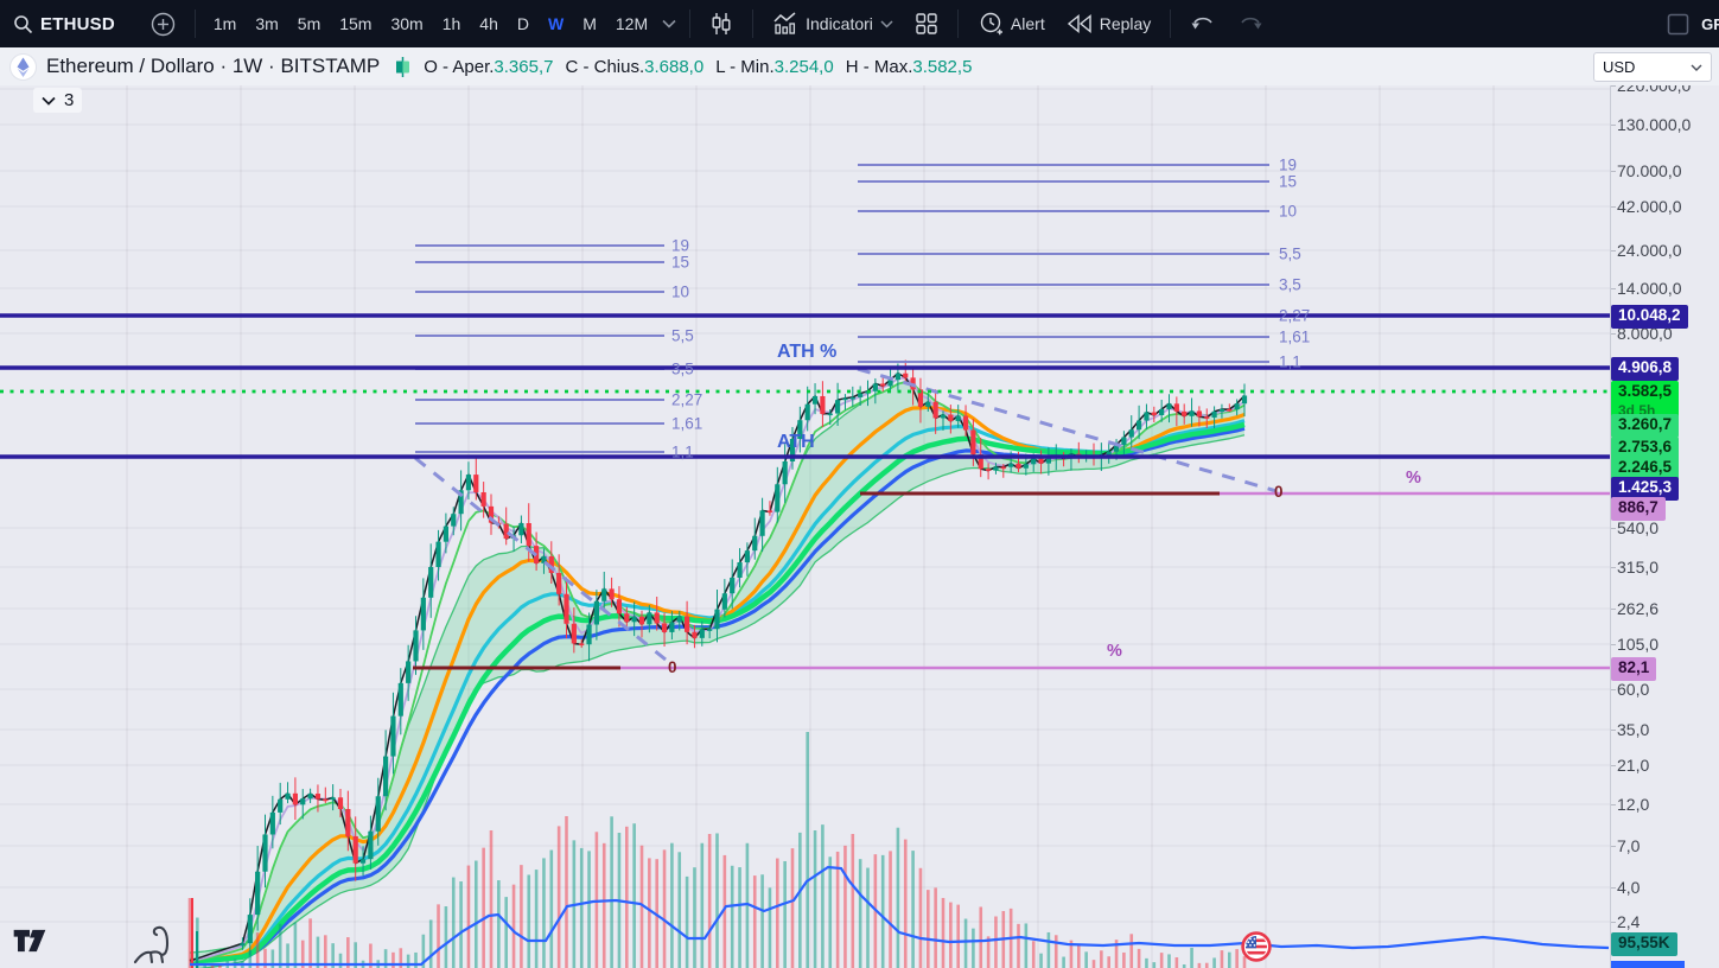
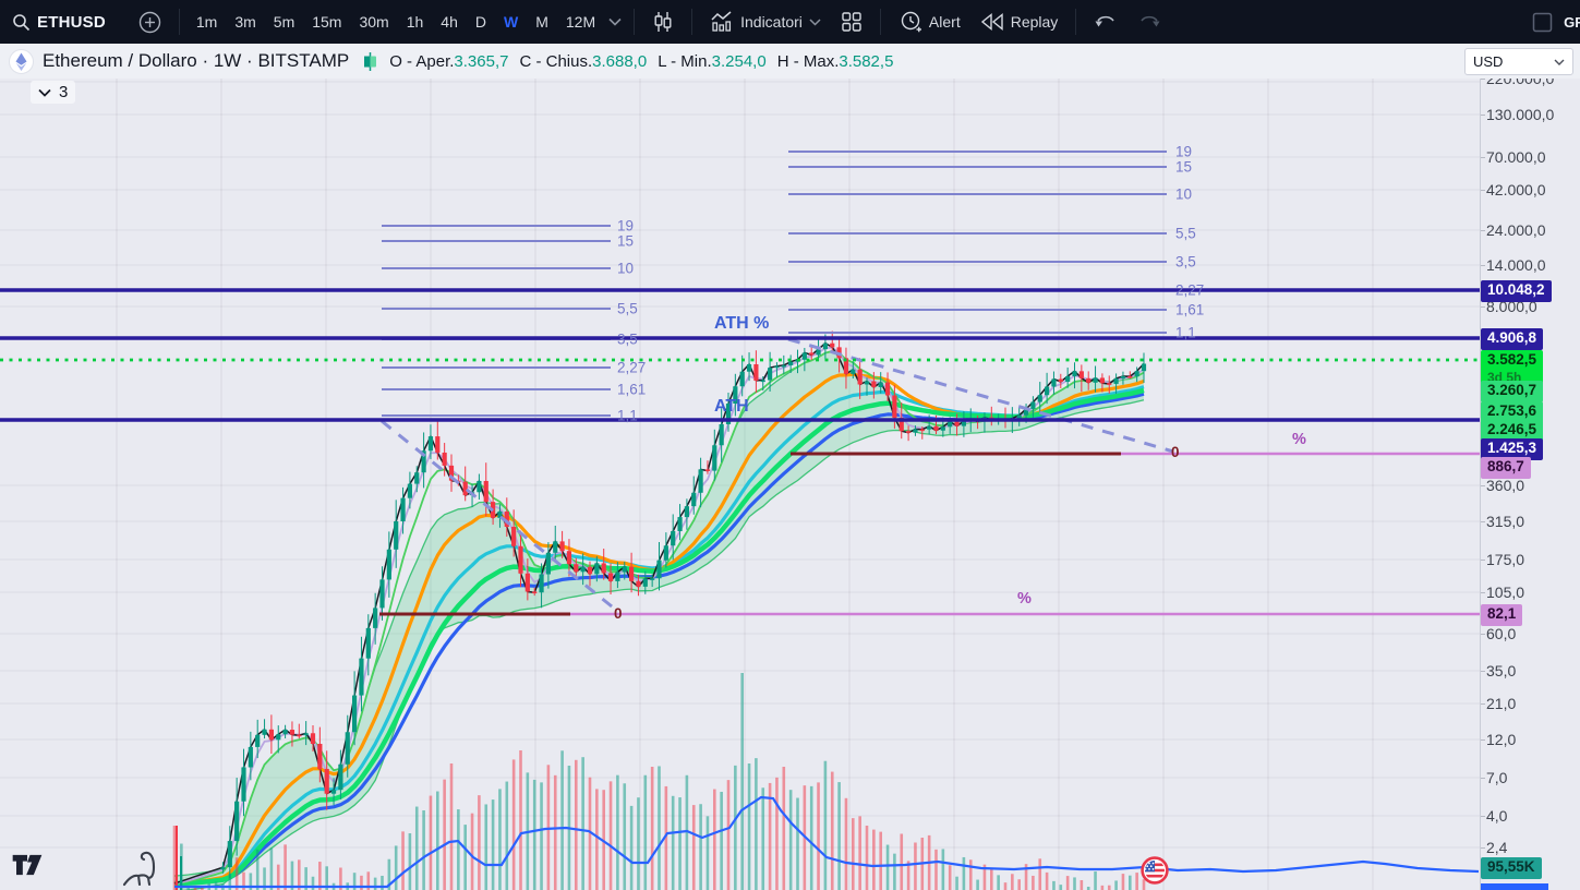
  ETHUSD
  1m
  3m
  5m
  15m
  30m
  1h
  4h
  D
  W
  M
  12M
  Indicatori
  Alert
  Replay
  Ethereum / Dollaro · 1W · BITSTAMP
  O - Aper.3.365,7
  C - Chius.3.688,0
  L - Min.3.254,0
  H - Max.3.582,5
  USD
  3
  220.000,0
  130.000,0
  70.000,0
  42.000,0
  24.000,0
  14.000,0
  8.000,0
- 540,0
+ 360,0
  315,0
- 262,6
+ 175,0
  105,0
  60,0
  35,0
  21,0
  12,0
  7,0
  4,0
  2,4
  10.048,2
  4.906,8
  3.582,5
  3d 5h
  3.260,7
  2.753,6
  2.246,5
  1.425,3
  886,7
  82,1
  95,55K
  19
  15
  10
  5,5
  3,5
  2,27
  1,61
  1,1
  19
  15
  10
  5,5
  3,5
  2,27
  1,61
  1,1
  ATH %
  ATH
  %
  %
  0
  0
